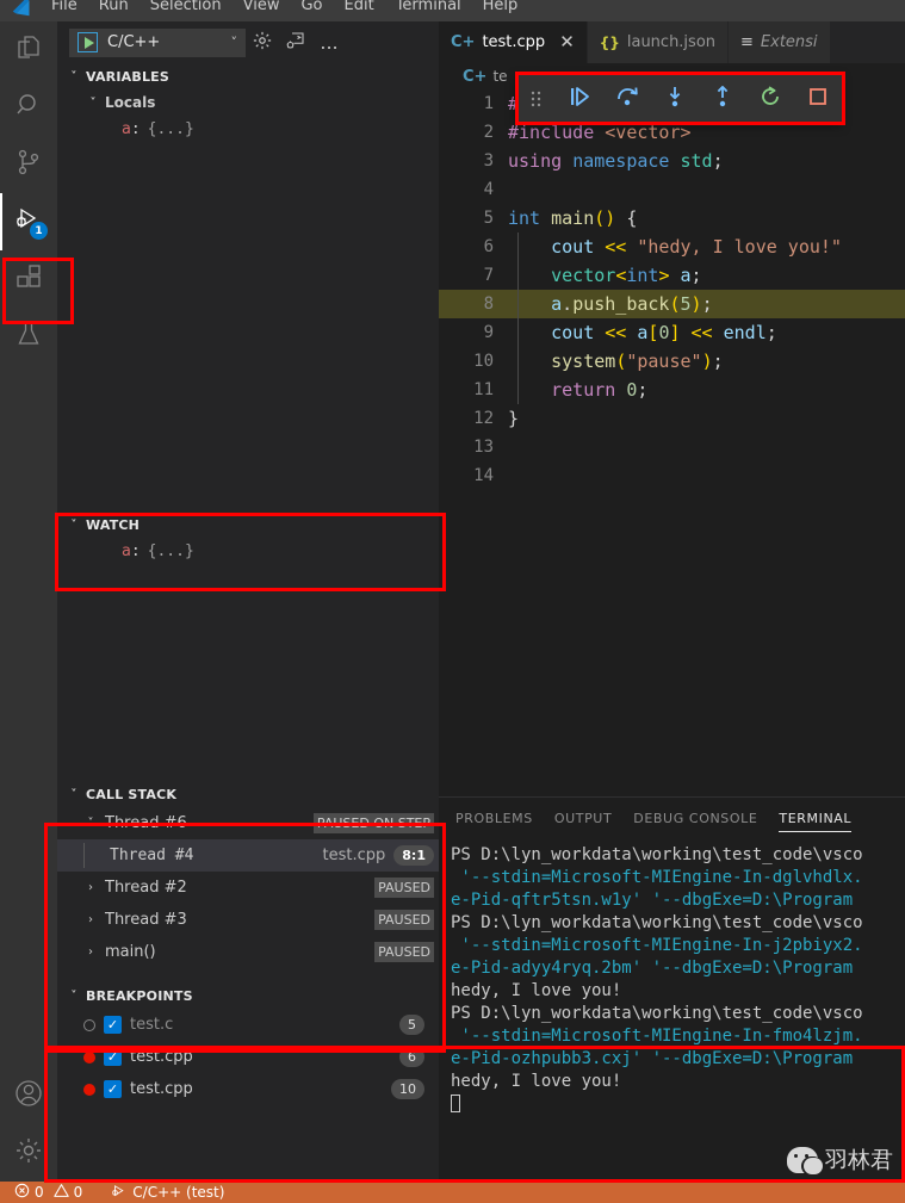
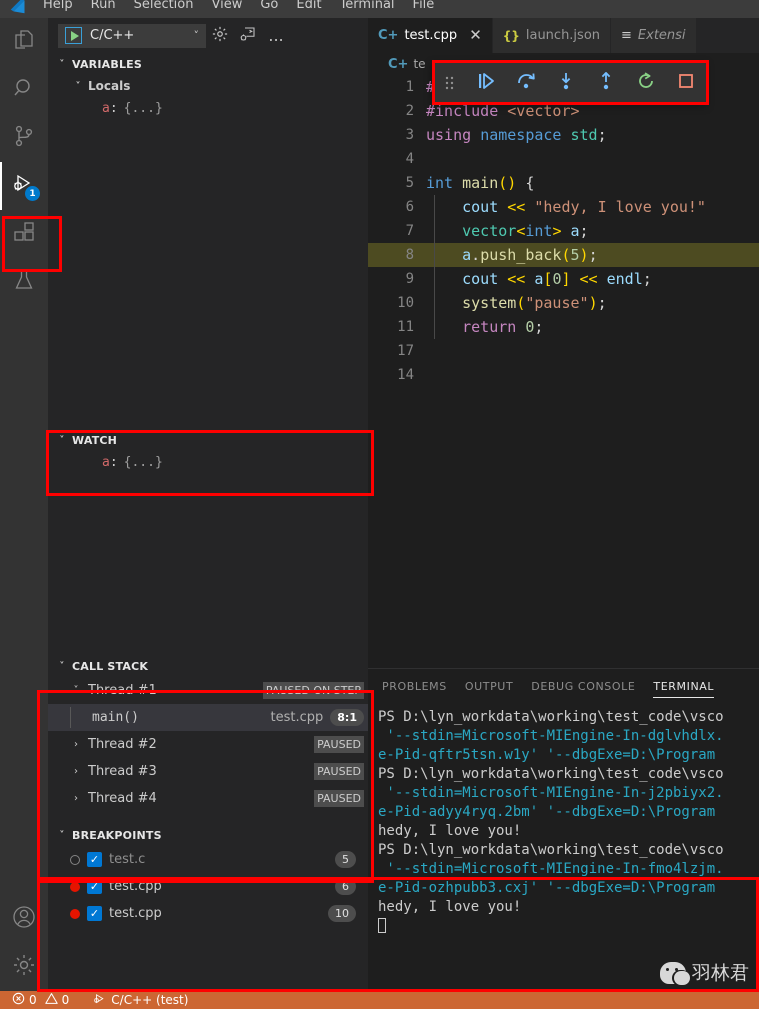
- File
+ Help
  Run
  Selection
  View
  Go
  Edit
  Terminal
- Help
+ File
  1
  C/C++
  ˅
  ...
  ˅
  VARIABLES
  ˅
  Locals
  a
  :
  {...}
  ˅
  WATCH
  a
  :
  {...}
  ˅
  CALL STACK
  ˅
- Thread #6
+ Thread #1
  PAUSED ON STEP
- Thread #4
+ main()
  test.cpp
  8:1
  ›
  Thread #2
  PAUSED
  ›
  Thread #3
  PAUSED
  ›
- main()
+ Thread #4
  PAUSED
  ˅
  BREAKPOINTS
  ✓
  test.c
  5
  ✓
  test.cpp
  6
  ✓
  test.cpp
  10
  C+
  test.cpp
  ✕
  {}
  launch.json
  ≡
  Extensi
  C+
  te
  1
  2
  #include <vector>
  3
  using namespace std;
  4
  5
  int main() {
  6
  cout << "hedy, I love you!"
  7
  vector<int> a;
  8
  a.push_back(5);
  9
  cout << a[0] << endl;
  10
  system("pause");
  11
  return 0;
- 12
- }
- 13
+ 17
  14
  PROBLEMS
  OUTPUT
  DEBUG CONSOLE
  TERMINAL
  PS D:\lyn_workdata\working\test_code\vsco
  '--stdin=Microsoft-MIEngine-In-dglvhdlx.
  e-Pid-qftr5tsn.w1y' '--dbgExe=D:\Program
  PS D:\lyn_workdata\working\test_code\vsco
  '--stdin=Microsoft-MIEngine-In-j2pbiyx2.
  e-Pid-adyy4ryq.2bm' '--dbgExe=D:\Program
  hedy, I love you!
  PS D:\lyn_workdata\working\test_code\vsco
  '--stdin=Microsoft-MIEngine-In-fmo4lzjm.
  e-Pid-ozhpubb3.cxj' '--dbgExe=D:\Program
  hedy, I love you!
  羽林君
  0
  0
  C/C++ (test)
